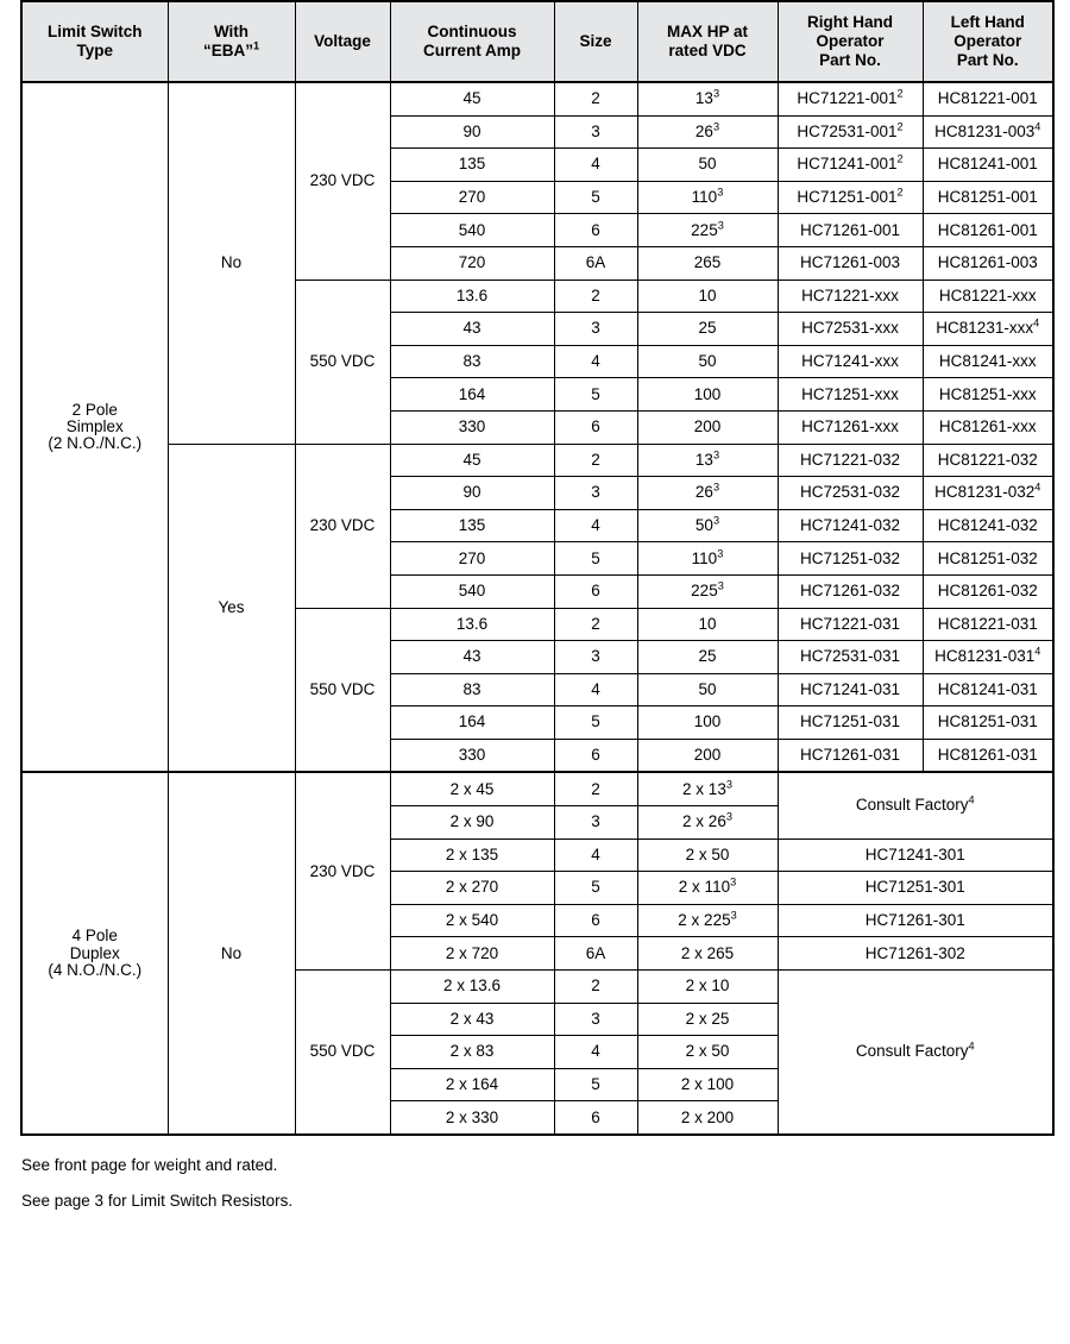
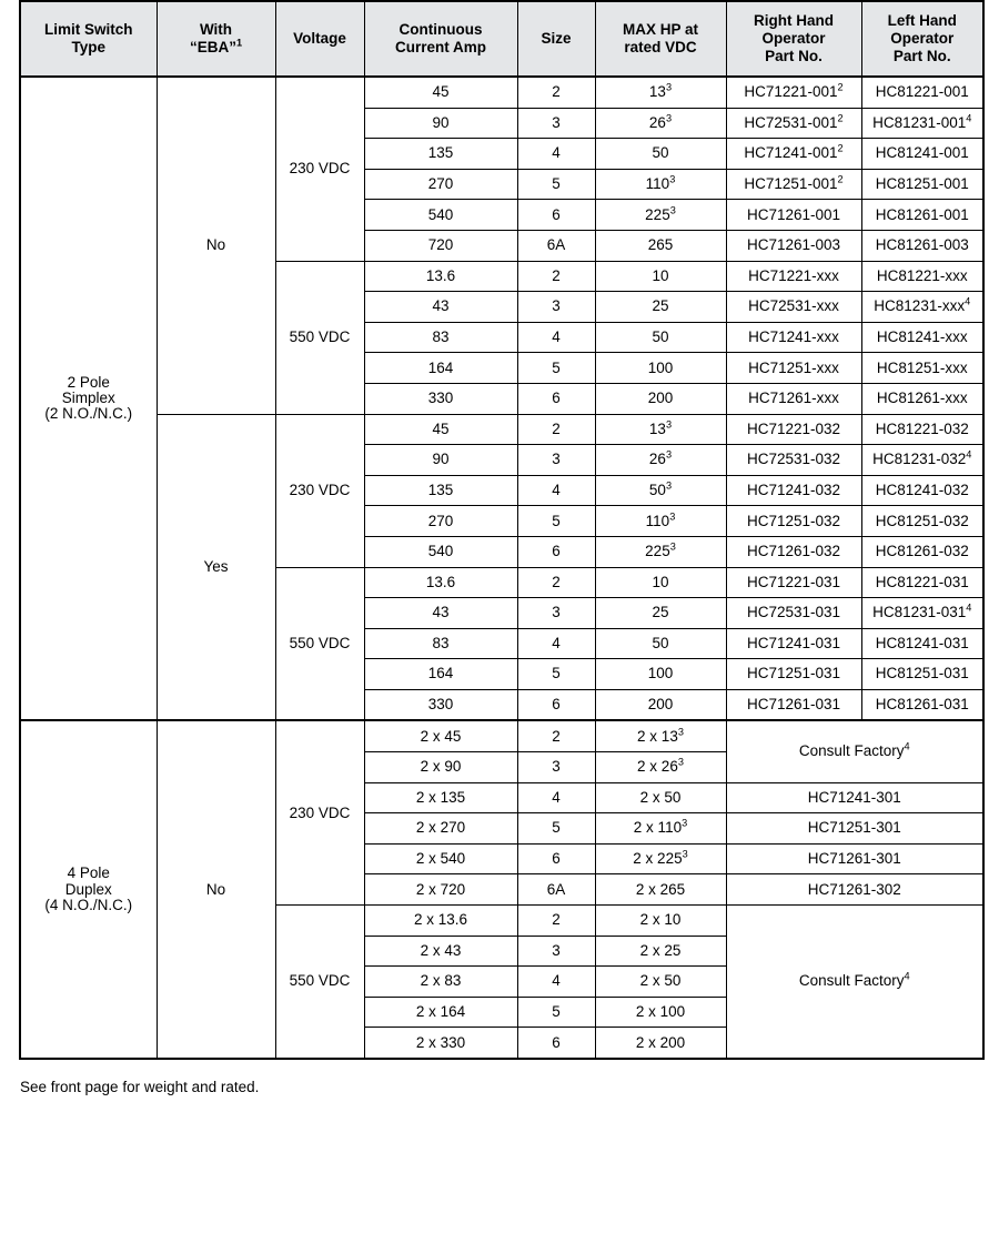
  Limit Switch Type	With “EBA”1	Voltage	Continuous Current Amp	Size	MAX HP at rated VDC	Right Hand Operator Part No.	Left Hand Operator Part No.
  2 PoleSimplex(2 N.O./N.C.)	No	230 VDC	45	2	133	HC71221-0012	HC81221-001
- 90	3	263	HC72531-0012	HC81231-0034
+ 90	3	263	HC72531-0012	HC81231-0014
  135	4	50	HC71241-0012	HC81241-001
  270	5	1103	HC71251-0012	HC81251-001
  540	6	2253	HC71261-001	HC81261-001
  720	6A	265	HC71261-003	HC81261-003
  550 VDC	13.6	2	10	HC71221-xxx	HC81221-xxx
  43	3	25	HC72531-xxx	HC81231-xxx4
  83	4	50	HC71241-xxx	HC81241-xxx
  164	5	100	HC71251-xxx	HC81251-xxx
  330	6	200	HC71261-xxx	HC81261-xxx
  Yes	230 VDC	45	2	133	HC71221-032	HC81221-032
  90	3	263	HC72531-032	HC81231-0324
  135	4	503	HC71241-032	HC81241-032
  270	5	1103	HC71251-032	HC81251-032
  540	6	2253	HC71261-032	HC81261-032
  550 VDC	13.6	2	10	HC71221-031	HC81221-031
  43	3	25	HC72531-031	HC81231-0314
  83	4	50	HC71241-031	HC81241-031
  164	5	100	HC71251-031	HC81251-031
  330	6	200	HC71261-031	HC81261-031
  4 PoleDuplex(4 N.O./N.C.)	No	230 VDC	2 x 45	2	2 x 133	Consult Factory4
  2 x 90	3	2 x 263
  2 x 135	4	2 x 50	HC71241-301
  2 x 270	5	2 x 1103	HC71251-301
  2 x 540	6	2 x 2253	HC71261-301
  2 x 720	6A	2 x 265	HC71261-302
  550 VDC	2 x 13.6	2	2 x 10	Consult Factory4
  2 x 43	3	2 x 25
  2 x 83	4	2 x 50
  2 x 164	5	2 x 100
  2 x 330	6	2 x 200
  See front page for weight and rated.
- See page 3 for Limit Switch Resistors.
